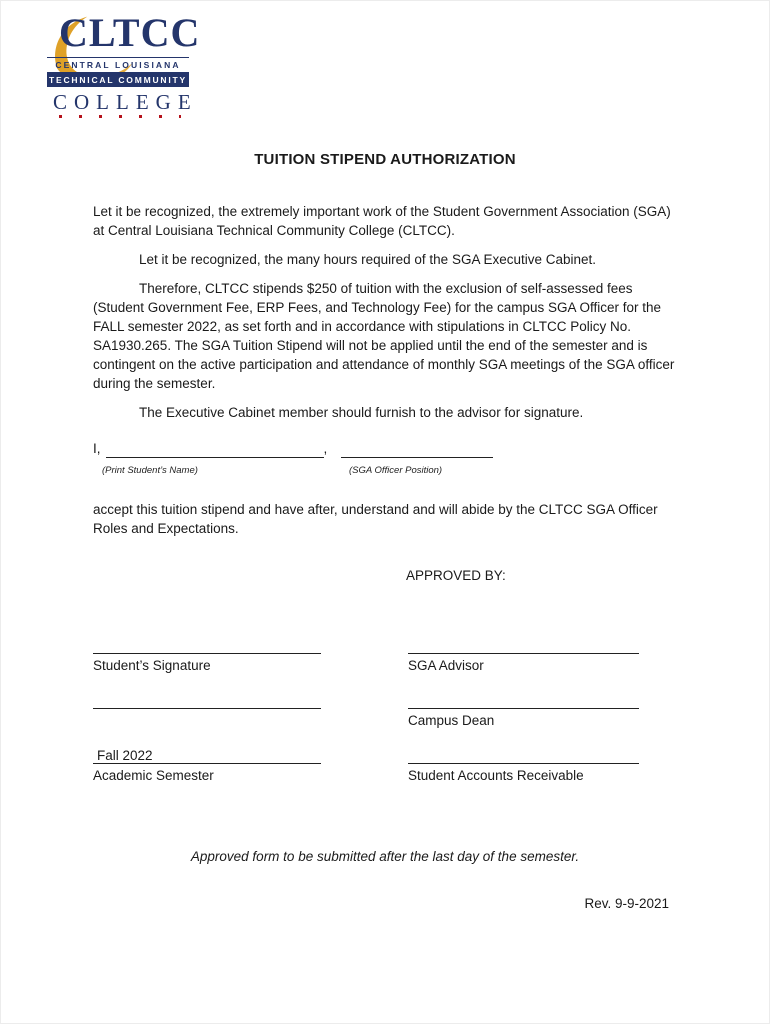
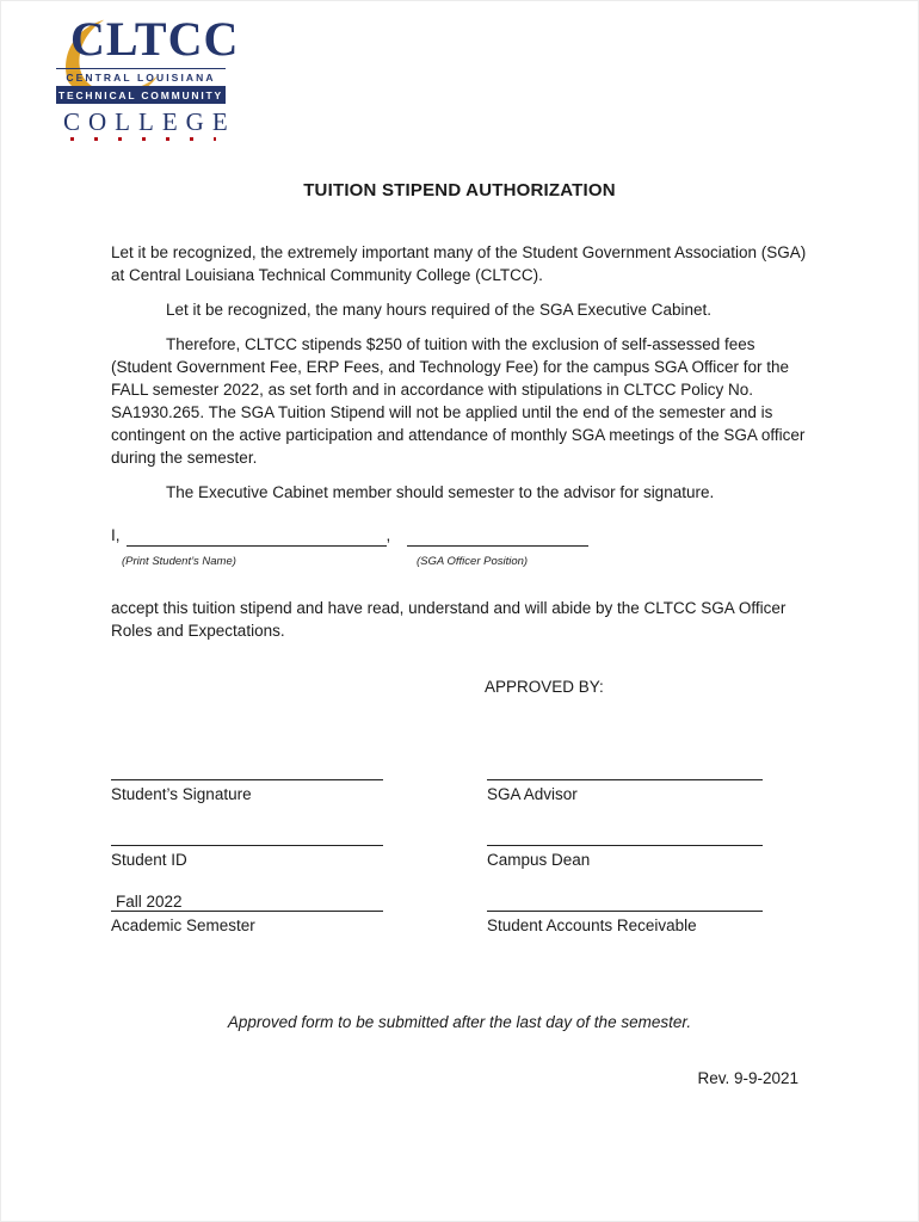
  CLTCC
  CENTRAL LOUISIANA
  TECHNICAL COMMUNITY
  COLLEGE
  TUITION STIPEND AUTHORIZATION
- Let it be recognized, the extremely important work of the Student Government Association (SGA) at Central Louisiana Technical Community College (CLTCC).
+ Let it be recognized, the extremely important many of the Student Government Association (SGA) at Central Louisiana Technical Community College (CLTCC).
  Let it be recognized, the many hours required of the SGA Executive Cabinet.
  Therefore, CLTCC stipends $250 of tuition with the exclusion of self-assessed fees (Student Government Fee, ERP Fees, and Technology Fee) for the campus SGA Officer for the FALL semester 2022, as set forth and in accordance with stipulations in CLTCC Policy No. SA1930.265. The SGA Tuition Stipend will not be applied until the end of the semester and is contingent on the active participation and attendance of monthly SGA meetings of the SGA officer during the semester.
- The Executive Cabinet member should furnish to the advisor for signature.
+ The Executive Cabinet member should semester to the advisor for signature.
  I,
  ,
  (Print Student’s Name)
  (SGA Officer Position)
- accept this tuition stipend and have after, understand and will abide by the CLTCC SGA Officer Roles and Expectations.
+ accept this tuition stipend and have read, understand and will abide by the CLTCC SGA Officer Roles and Expectations.
  APPROVED BY:
  Student’s Signature
  SGA Advisor
+ Student ID
  Campus Dean
  Fall 2022
  Academic Semester
  Student Accounts Receivable
  Approved form to be submitted after the last day of the semester.
  Rev. 9-9-2021
